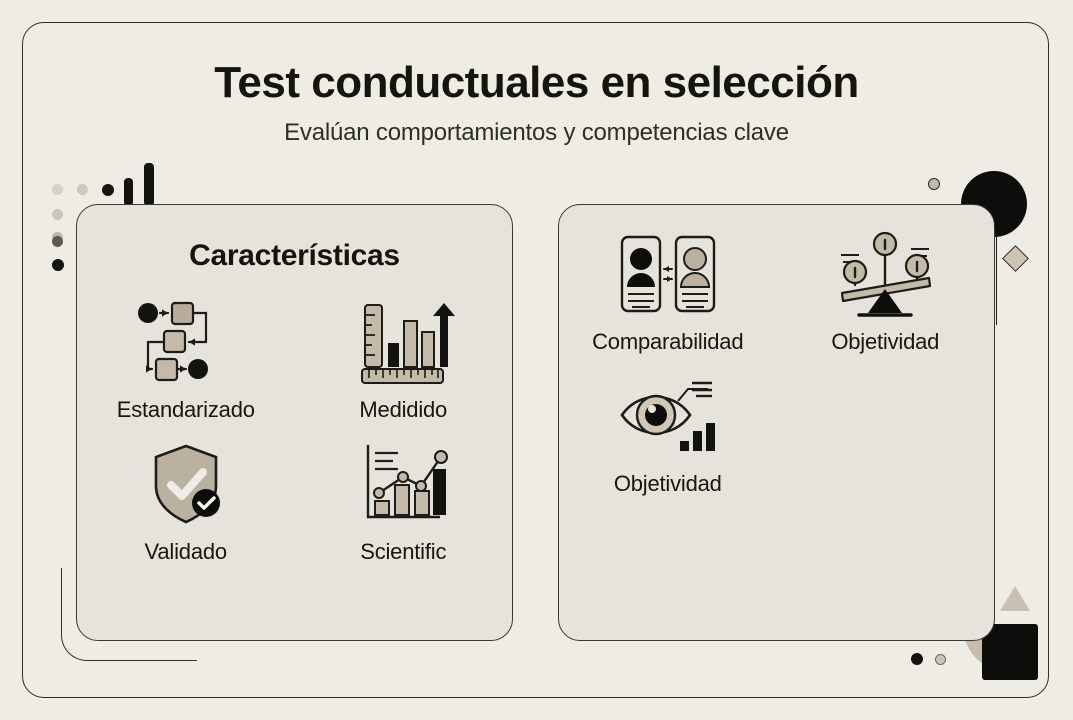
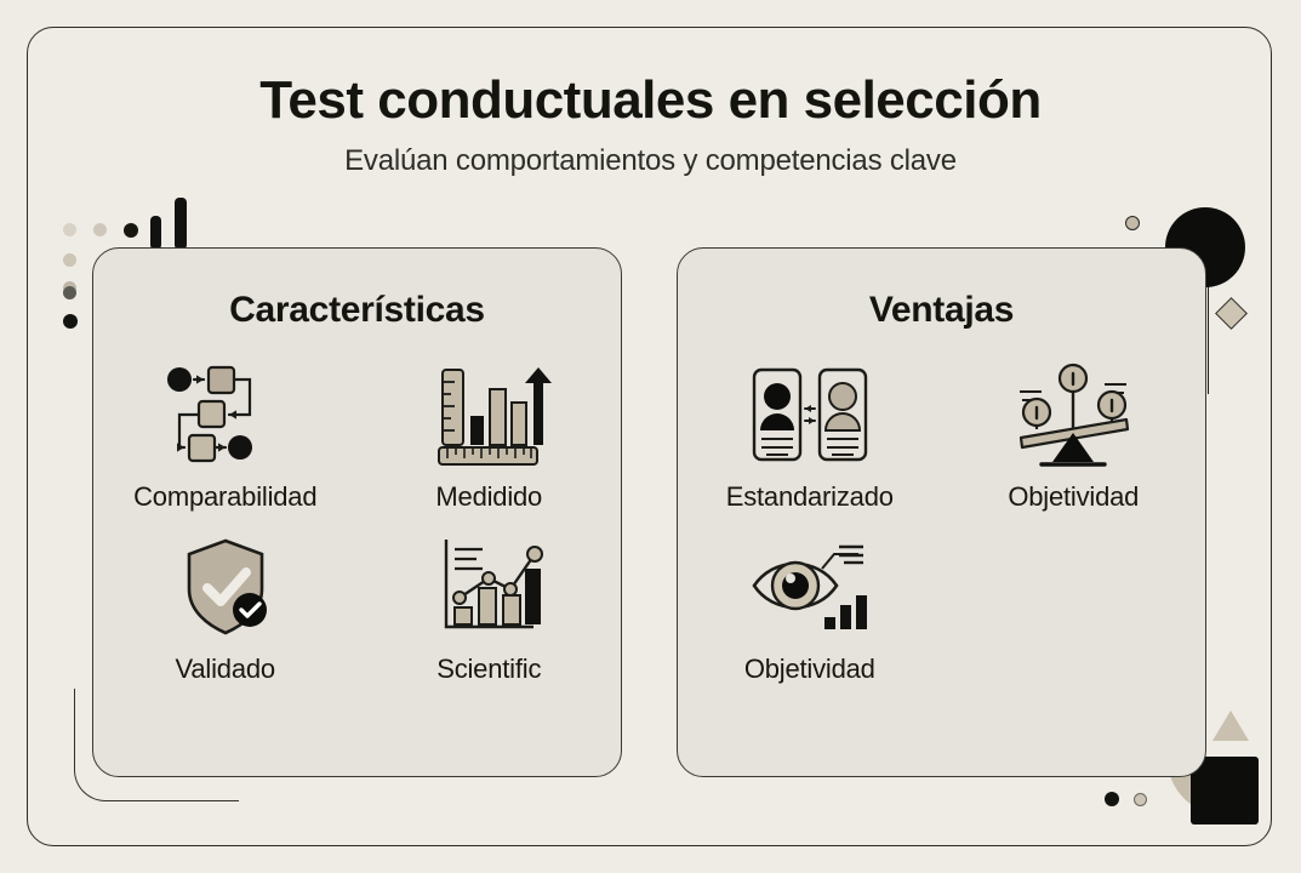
  Test conductuales en selección
  Evalúan comportamientos y competencias clave
  Características
- Estandarizado
+ Comparabilidad
  Medidido
  Validado
  Scientific
+ Ventajas
- Comparabilidad
+ Estandarizado
  Objetividad
  Objetividad
